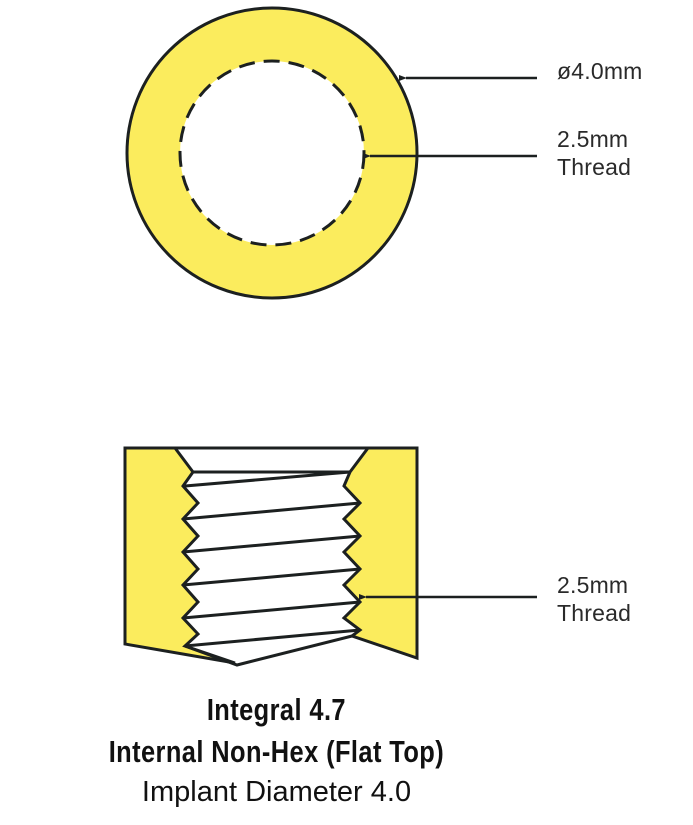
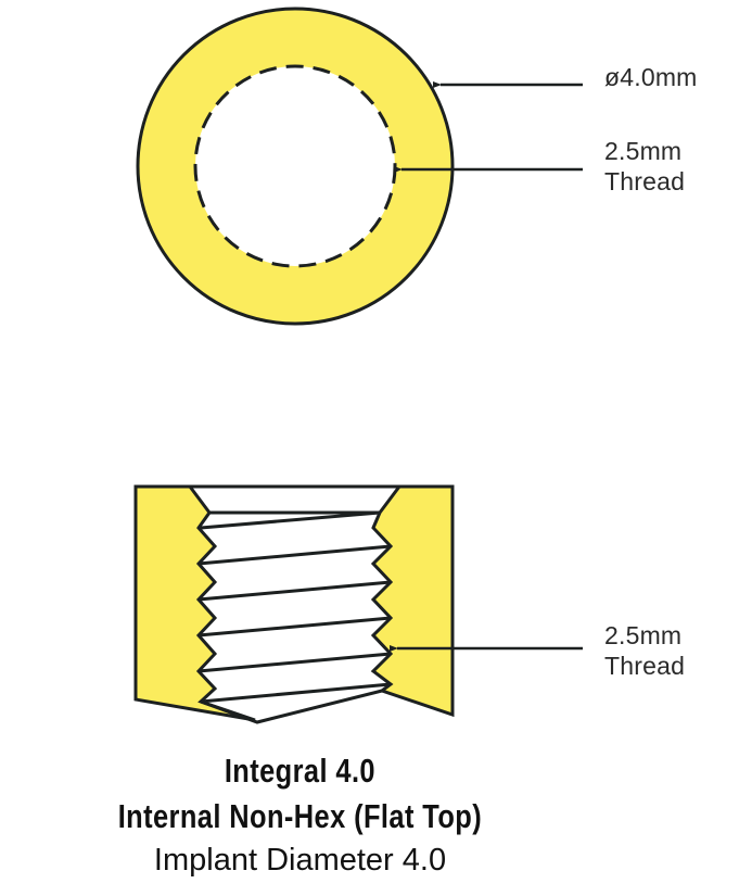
  ø4.0mm
  2.5mm
  Thread
  2.5mm
  Thread
- Integral 4.7
+ Integral 4.0
  Internal Non-Hex (Flat Top)
  Implant Diameter 4.0
